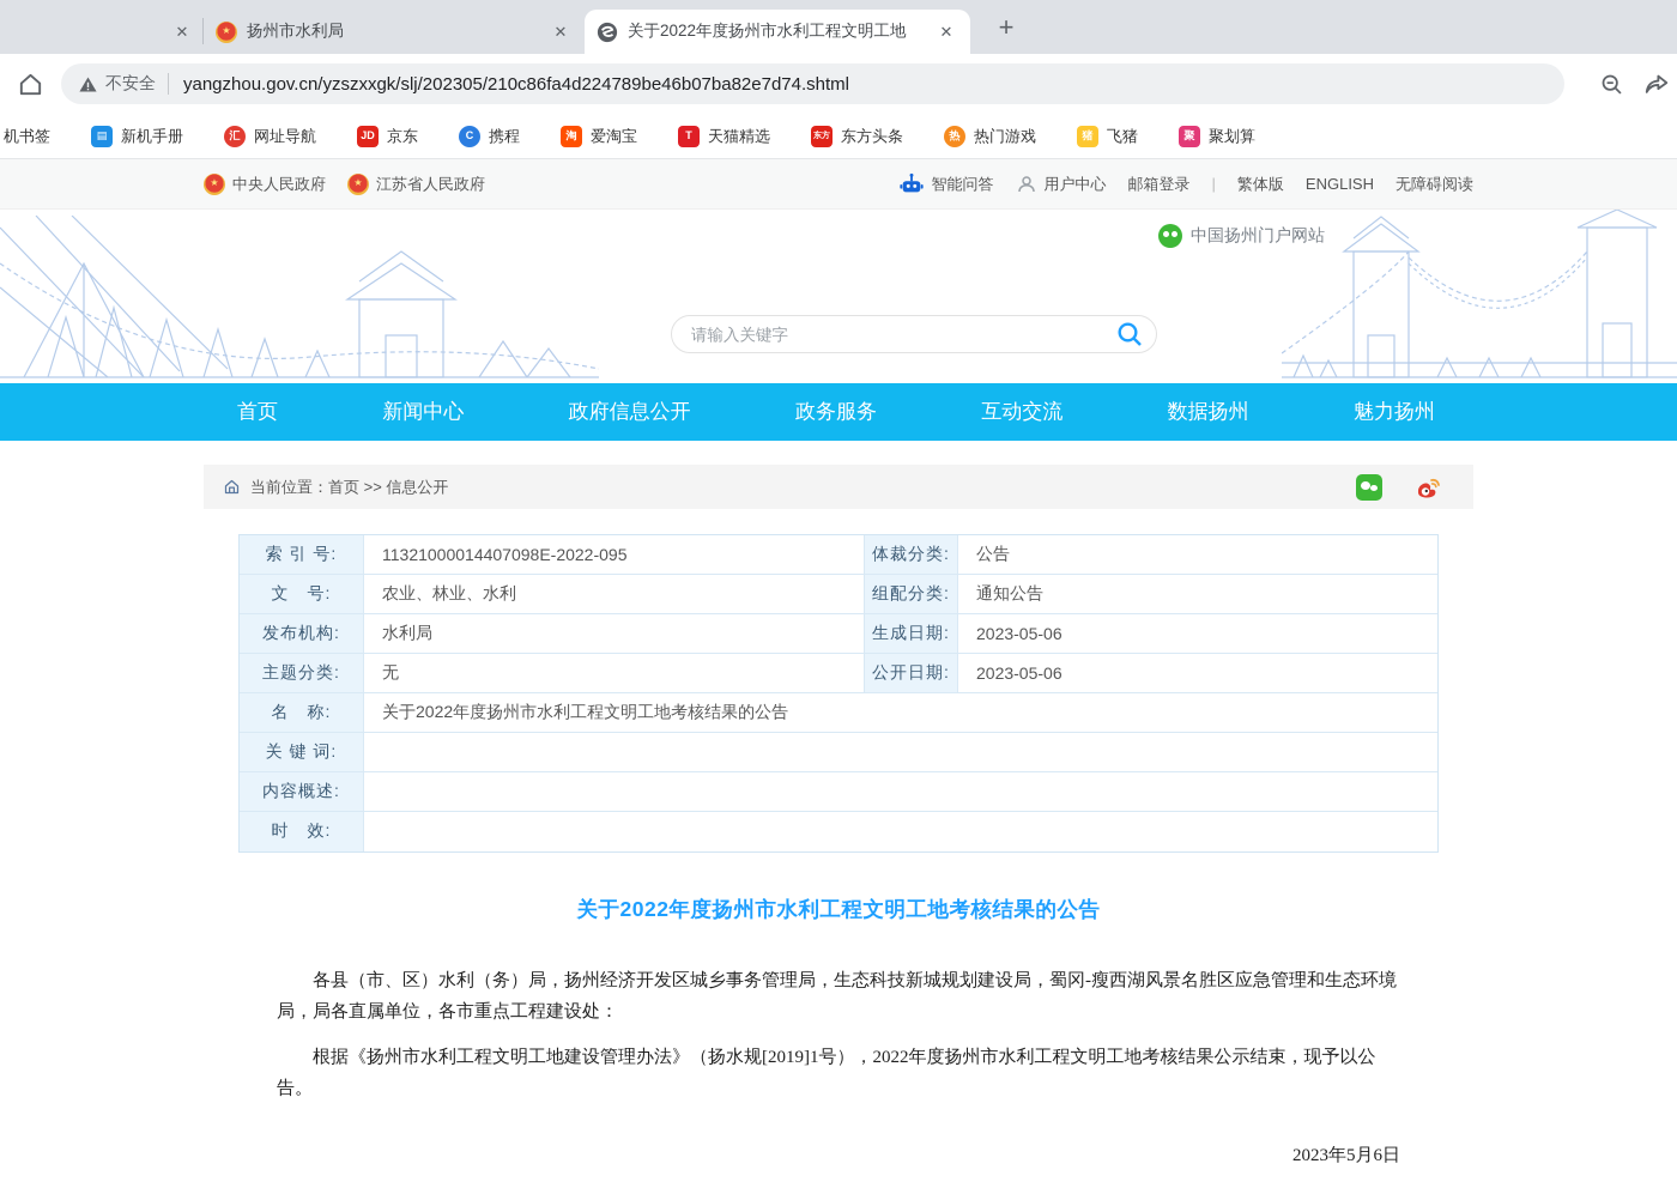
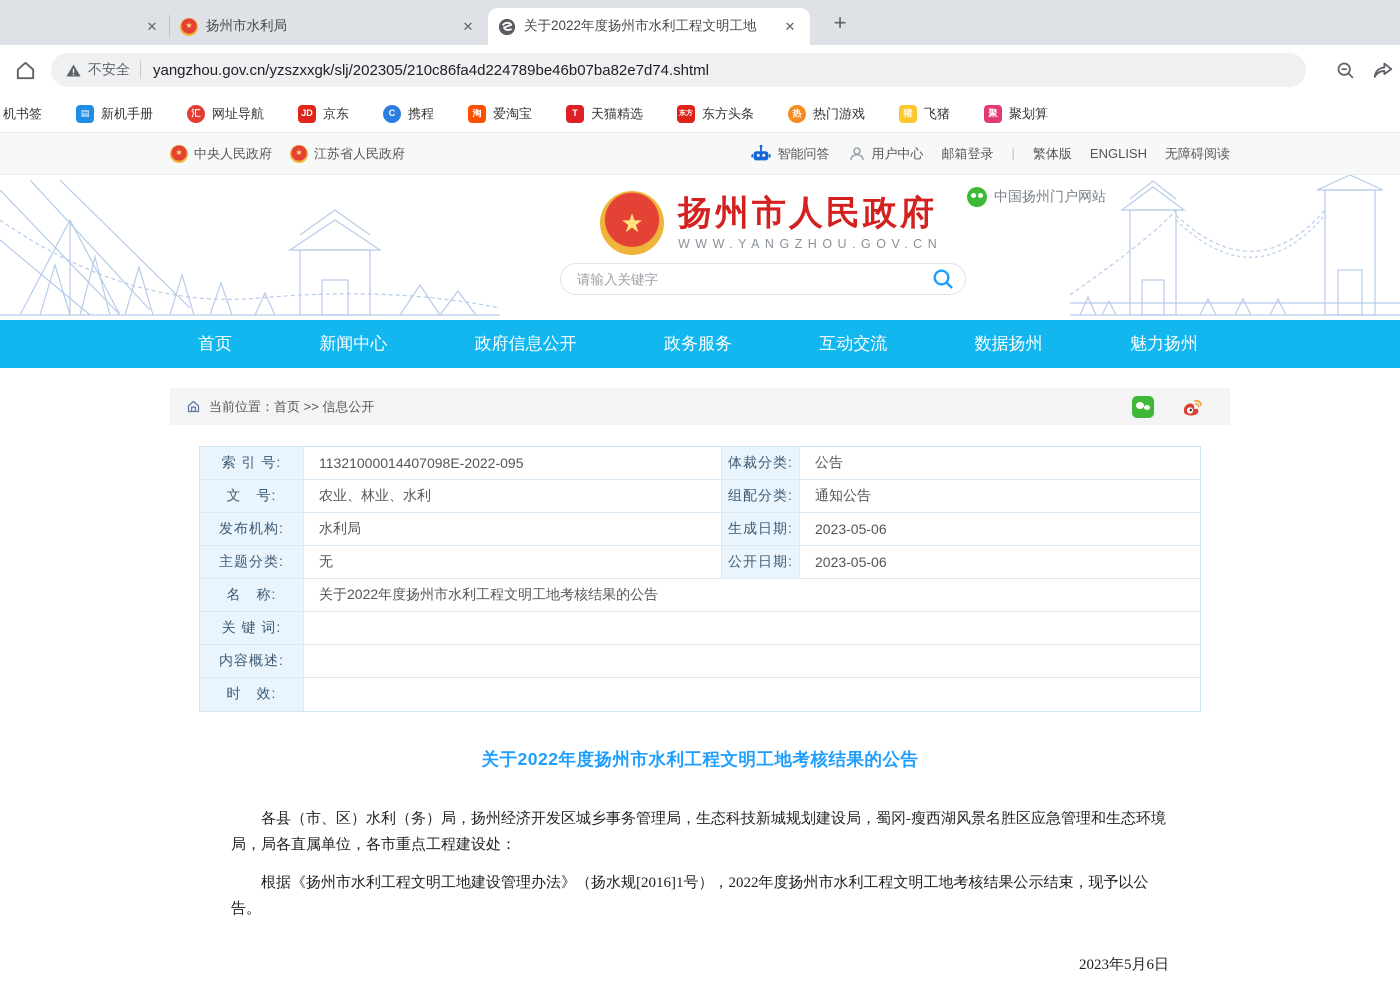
  ✕
  扬州市水利局
  ✕
  关于2022年度扬州市水利工程文明工地
  ✕
  +
  不安全
  yangzhou.gov.cn/yzszxxgk/slj/202305/210c86fa4d224789be46b07ba82e7d74.shtml
  机书签
  ▤
  新机手册
  汇
  网址导航
  JD
  京东
  C
  携程
  淘
  爱淘宝
  T
  天猫精选
  东方头条
  热
  热门游戏
  猪
  飞猪
  聚
  聚划算
  中央人民政府
  江苏省人民政府
  智能问答
  用户中心
  邮箱登录
  |
  繁体版
  ENGLISH
  无障碍阅读
+ 扬州市人民政府
+ WWW.YANGZHOU.GOV.CN
  中国扬州门户网站
  请输入关键字
  首页
  新闻中心
  政府信息公开
  政务服务
  互动交流
  数据扬州
  魅力扬州
  当前位置：首页 >> 信息公开
  索 引 号:
  11321000014407098E-2022-095
  体裁分类:
  公告
  文 号:
  农业、林业、水利
  组配分类:
  通知公告
  发布机构:
  水利局
  生成日期:
  2023-05-06
  主题分类:
  无
  公开日期:
  2023-05-06
  名 称:
  关于2022年度扬州市水利工程文明工地考核结果的公告
  关 键 词:
  内容概述:
  时 效:
  关于2022年度扬州市水利工程文明工地考核结果的公告
  各县（市、区）水利（务）局，扬州经济开发区城乡事务管理局，生态科技新城规划建设局，蜀冈-瘦西湖风景名胜区应急管理和生态环境局，局各直属单位，各市重点工程建设处：
- 根据《扬州市水利工程文明工地建设管理办法》（扬水规[2019]1号），2022年度扬州市水利工程文明工地考核结果公示结束，现予以公告。
+ 根据《扬州市水利工程文明工地建设管理办法》（扬水规[2016]1号），2022年度扬州市水利工程文明工地考核结果公示结束，现予以公告。
  2023年5月6日
